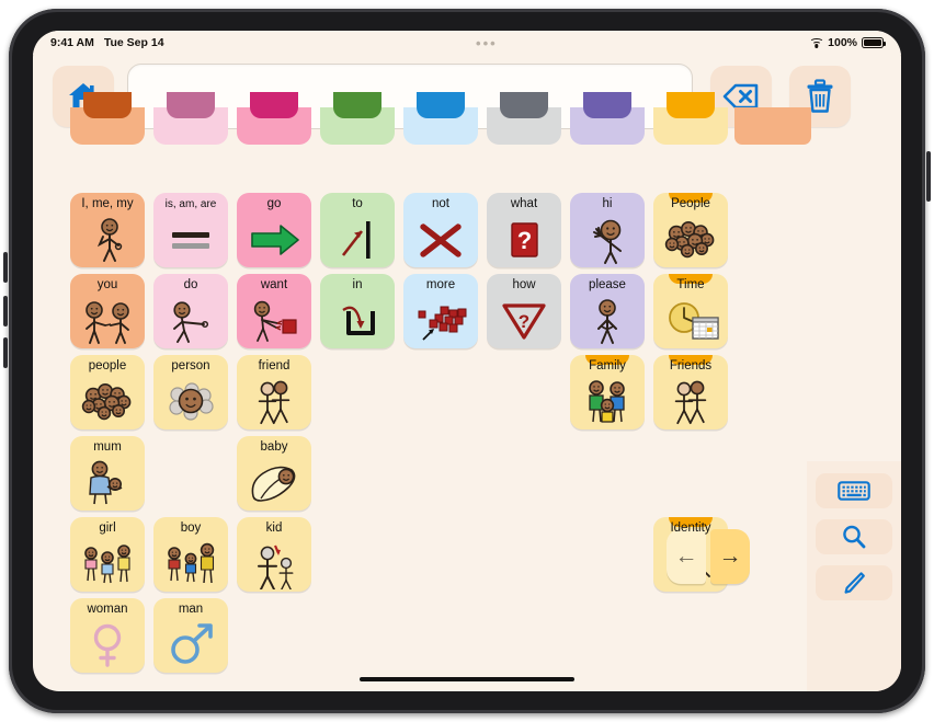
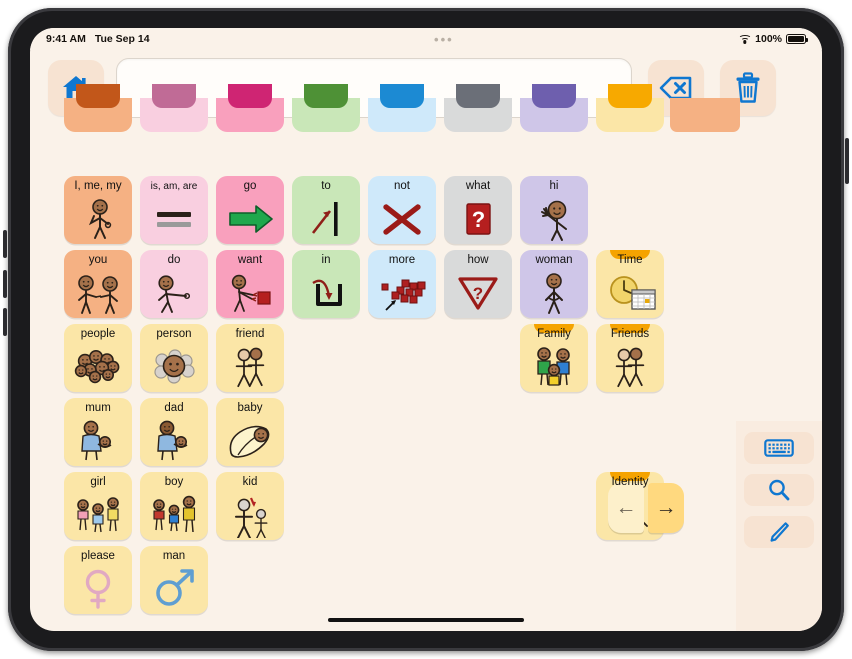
  9:41 AM
  Tue Sep 14
  •••
  100%
  I, me, my
  is, am, are
  go
  to
  not
  what
  ?
  hi
- People
  you
  do
  want
  in
  more
  how
  ?
- please
+ woman
  Time
  people
  person
  friend
  Family
  Friends
  mum
+ dad
  baby
  girl
  boy
  kid
  Identity
- woman
+ please
  man
  ←
  →
